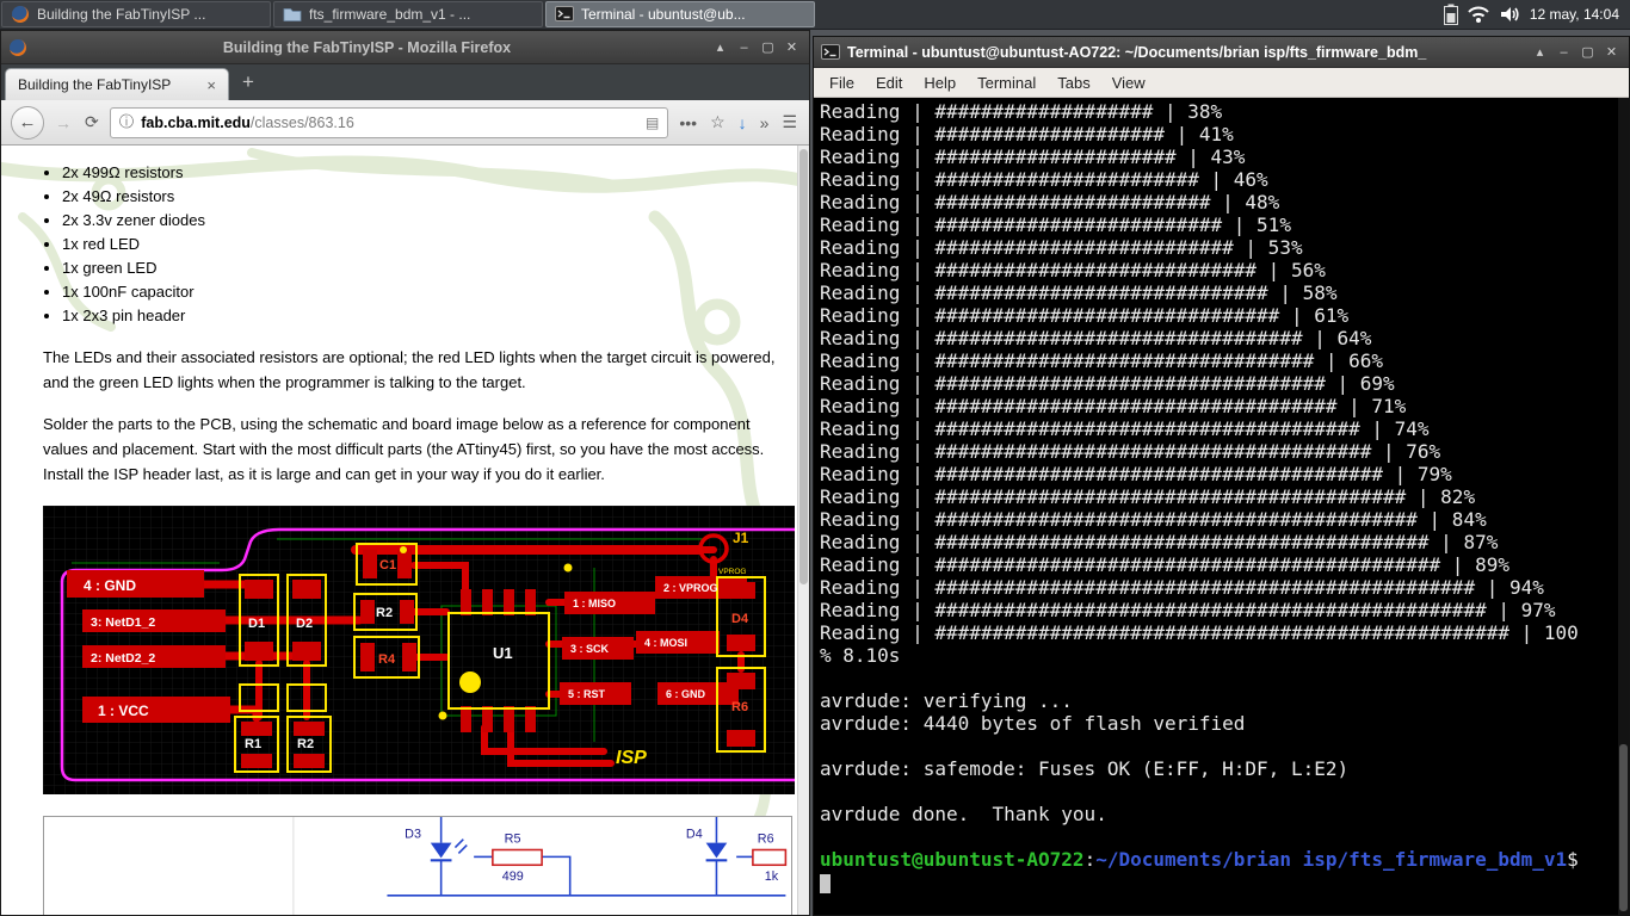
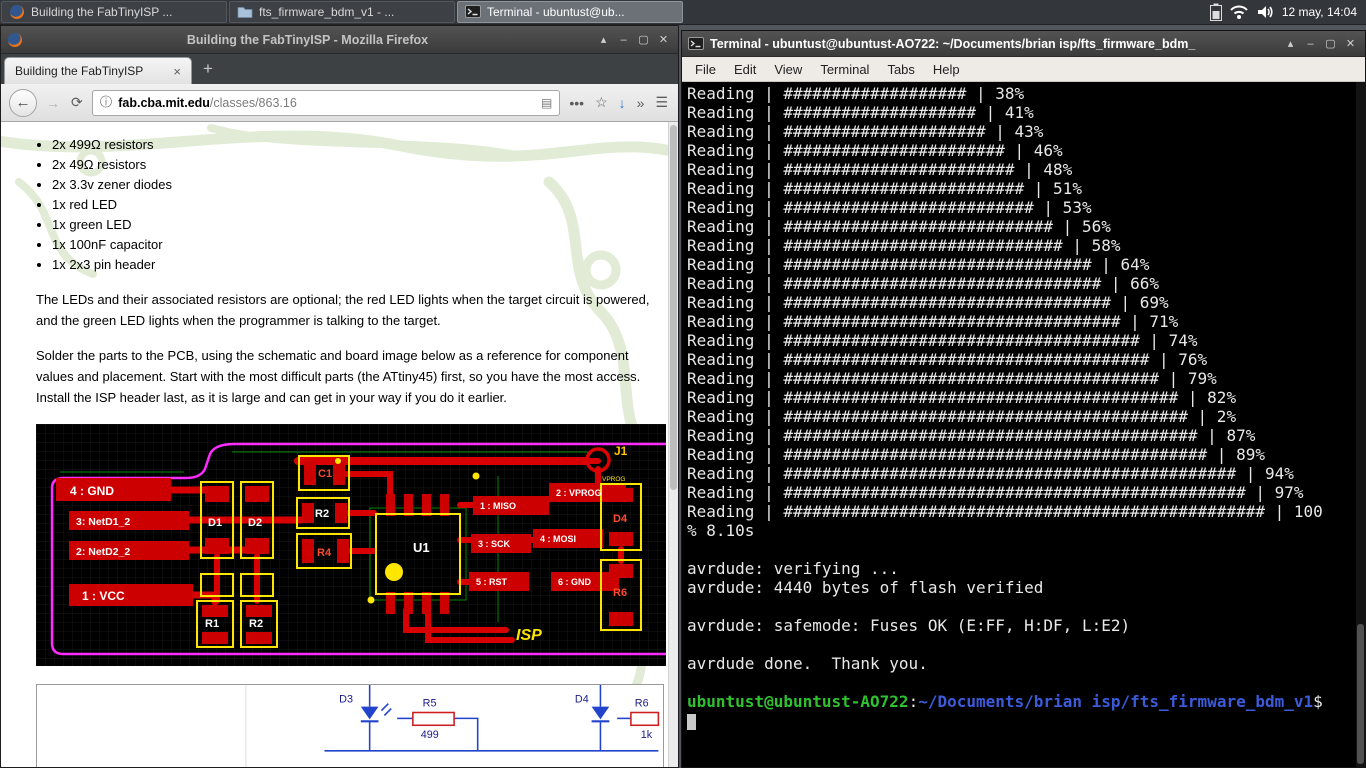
  Building the FabTinyISP ...
  fts_firmware_bdm_v1 - ...
  Terminal - ubuntust@ub...
  12 may, 14:04
  Building the FabTinyISP - Mozilla Firefox
  ▴
  –
  ▢
  ✕
  Building the FabTinyISP
  ×
  +
  ←
  →
  ⟳
  ⓘ
  fab.cba.mit.edu/classes/863.16
  ▤
  •••
  ☆
  ↓
  »
  ☰
  2x 499Ω resistors
  2x 49Ω resistors
  2x 3.3v zener diodes
  1x red LED
  1x green LED
  1x 100nF capacitor
  1x 2x3 pin header
  The LEDs and their associated resistors are optional; the red LED lights when the target circuit is powered, and the green LED lights when the programmer is talking to the target.
  Solder the parts to the PCB, using the schematic and board image below as a reference for component values and placement. Start with the most difficult parts (the ATtiny45) first, so you have the most access. Install the ISP header last, as it is large and can get in your way if you do it earlier.
  4 : GND
  3: NetD1_2
  2: NetD2_2
  1 : VCC
  1 : MISO
  2 : VPROG
  3 : SCK
  4 : MOSI
  5 : RST
  6 : GND
  D1
  D2
  C1
  R2
  R4
  U1
  R1
  R2
  J1
  D4
  R6
  ISP
  D3
  R5
  499
  D4
  R6
  1k
  Terminal - ubuntust@ubuntust-AO722: ~/Documents/brian isp/fts_firmware_bdm_
  ▴
  –
  ▢
  ✕
  File
  Edit
- Help
+ View
  Terminal
  Tabs
- View
+ Help
  Reading | ################### | 38%
  Reading | #################### | 41%
  Reading | ##################### | 43%
  Reading | ####################### | 46%
  Reading | ######################## | 48%
  Reading | ######################### | 51%
  Reading | ########################## | 53%
  Reading | ############################ | 56%
  Reading | ############################# | 58%
- Reading | ############################## | 61%
  Reading | ################################ | 64%
  Reading | ################################# | 66%
  Reading | ################################## | 69%
  Reading | ################################### | 71%
  Reading | ##################################### | 74%
  Reading | ###################################### | 76%
  Reading | ####################################### | 79%
  Reading | ######################################### | 82%
- Reading | ########################################## | 84%
+ Reading | ########################################## | 2%
  Reading | ########################################### | 87%
  Reading | ############################################ | 89%
  Reading | ############################################### | 94%
  Reading | ################################################ | 97%
  Reading | ################################################## | 100
  % 8.10s
  avrdude: verifying ...
  avrdude: 4440 bytes of flash verified
  avrdude: safemode: Fuses OK (E:FF, H:DF, L:E2)
  avrdude done. Thank you.
  ubuntust@ubuntust-AO722:~/Documents/brian isp/fts_firmware_bdm_v1$
